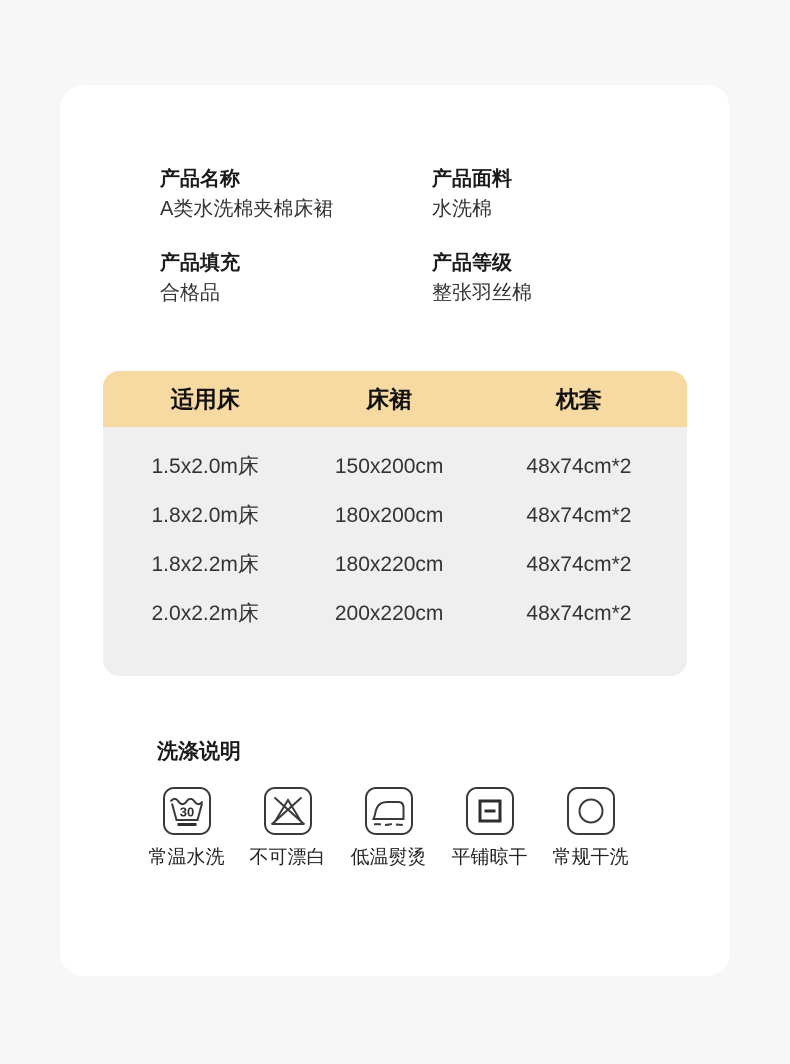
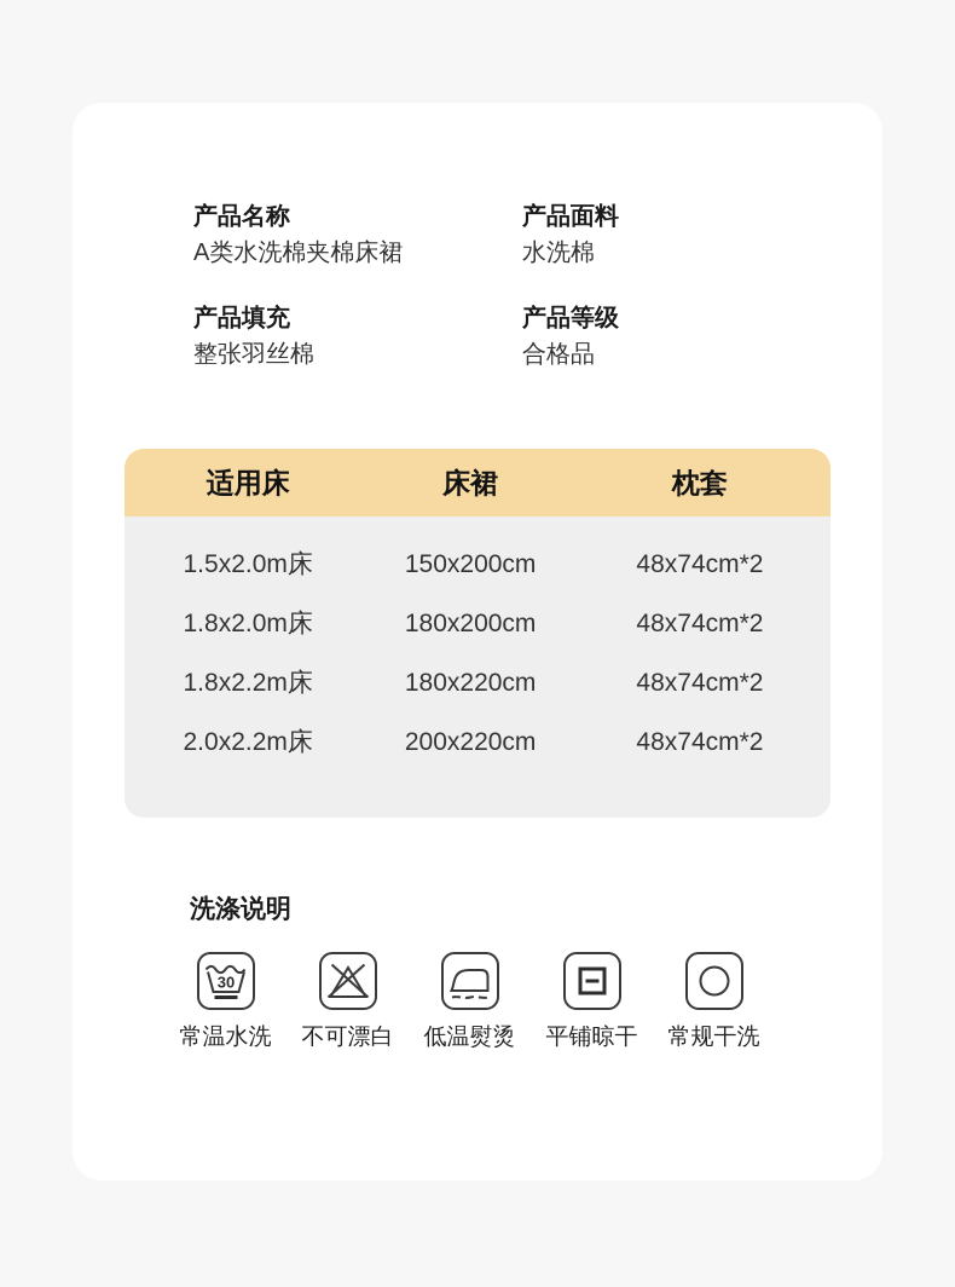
  产品名称
  A类水洗棉夹棉床裙
  产品面料
  水洗棉
  产品填充
- 合格品
+ 整张羽丝棉
  产品等级
- 整张羽丝棉
+ 合格品
  适用床
  床裙
  枕套
  1.5x2.0m床
  150x200cm
  48x74cm*2
  1.8x2.0m床
  180x200cm
  48x74cm*2
  1.8x2.2m床
  180x220cm
  48x74cm*2
  2.0x2.2m床
  200x220cm
  48x74cm*2
  洗涤说明
  30
  常温水洗
  不可漂白
  低温熨烫
  平铺晾干
  常规干洗
